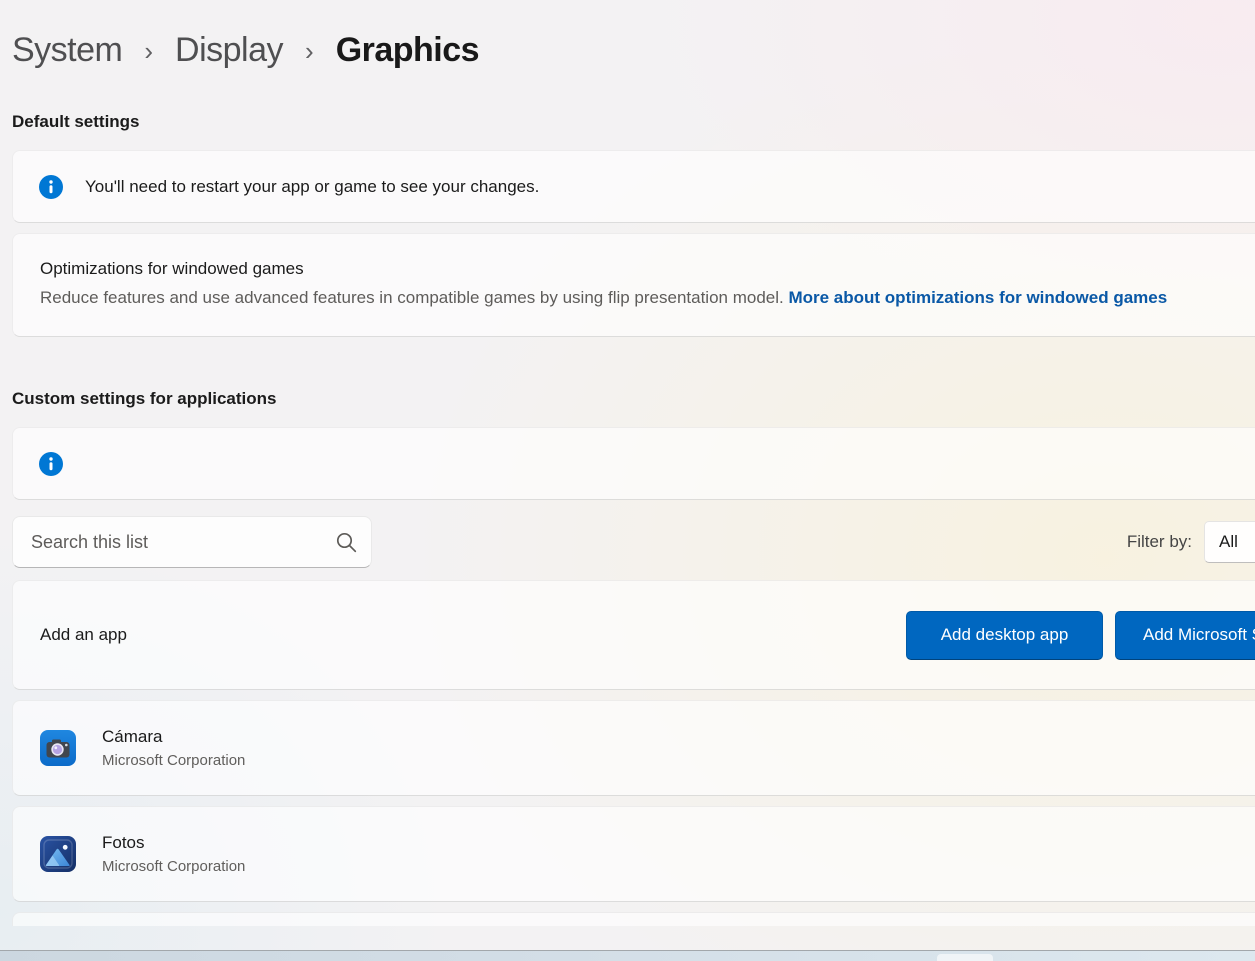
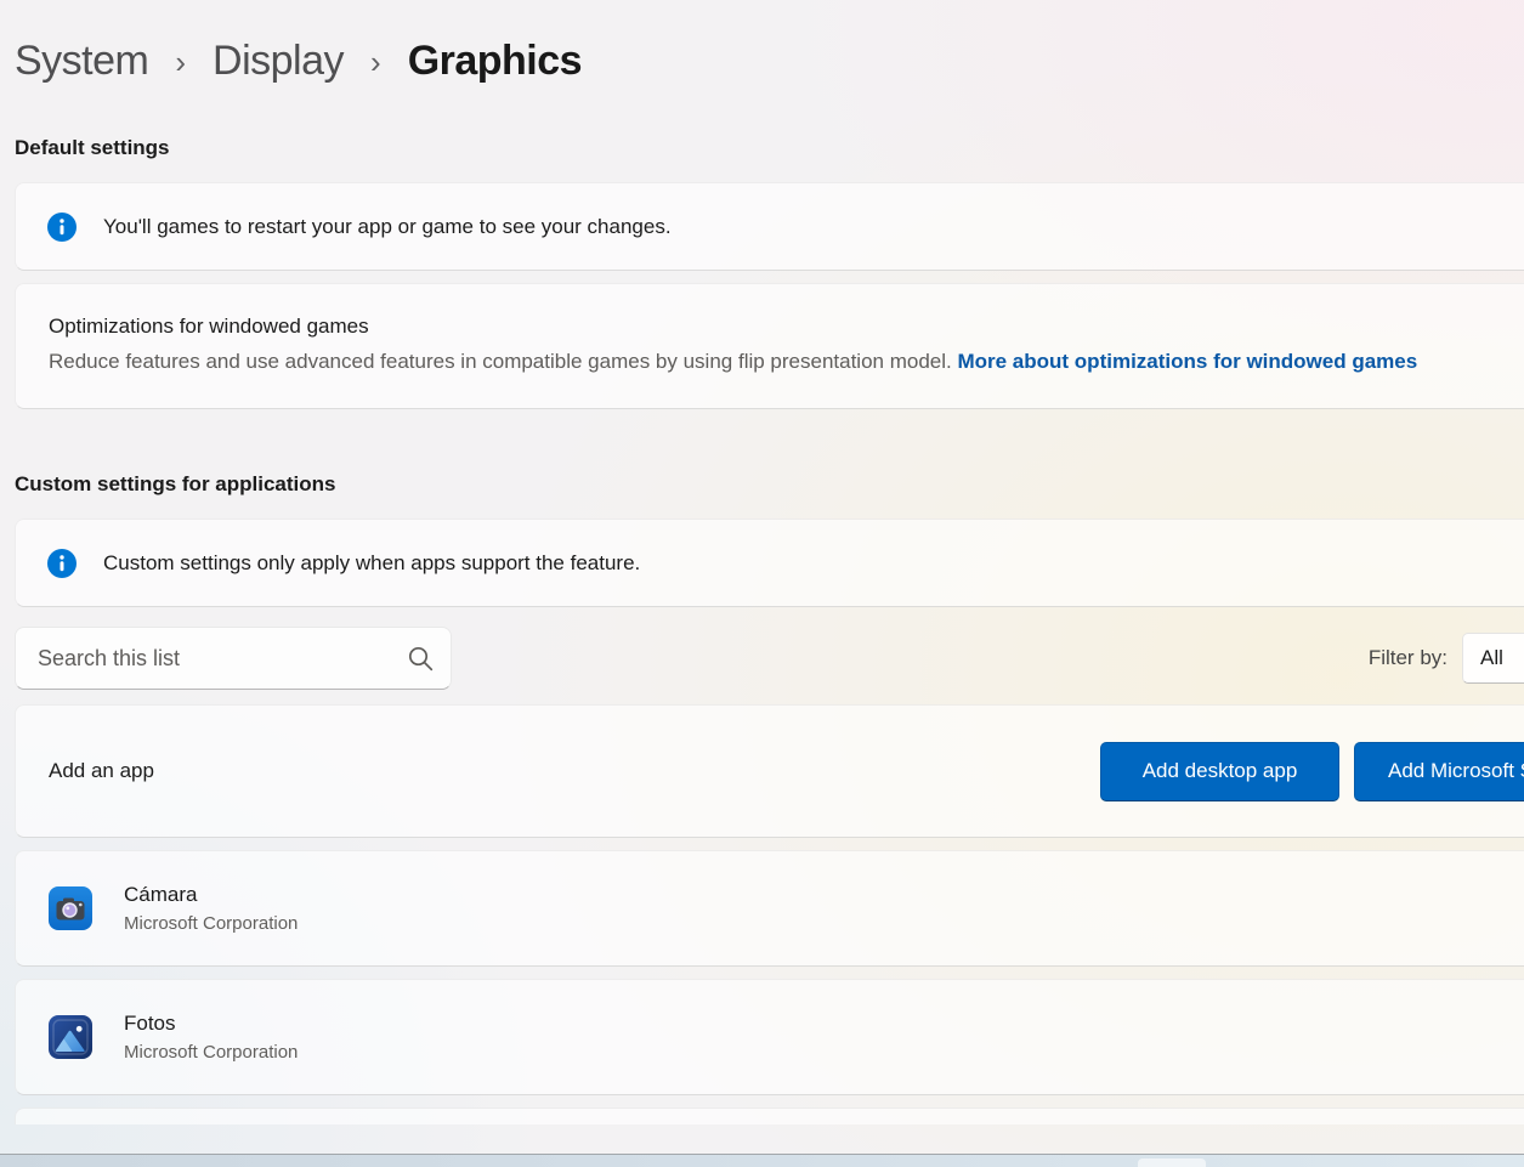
  System
  ›
  Display
  ›
  Graphics
  Default settings
- You'll need to restart your app or game to see your changes.
+ You'll games to restart your app or game to see your changes.
  Optimizations for windowed games
  Reduce features and use advanced features in compatible games by using flip presentation model. More about optimizations for windowed games
  Custom settings for applications
+ Custom settings only apply when apps support the feature.
  Search this list
  Filter by:
  All
  Add an app
  Add desktop app
  Cámara
  Microsoft Corporation
  Fotos
  Microsoft Corporation
